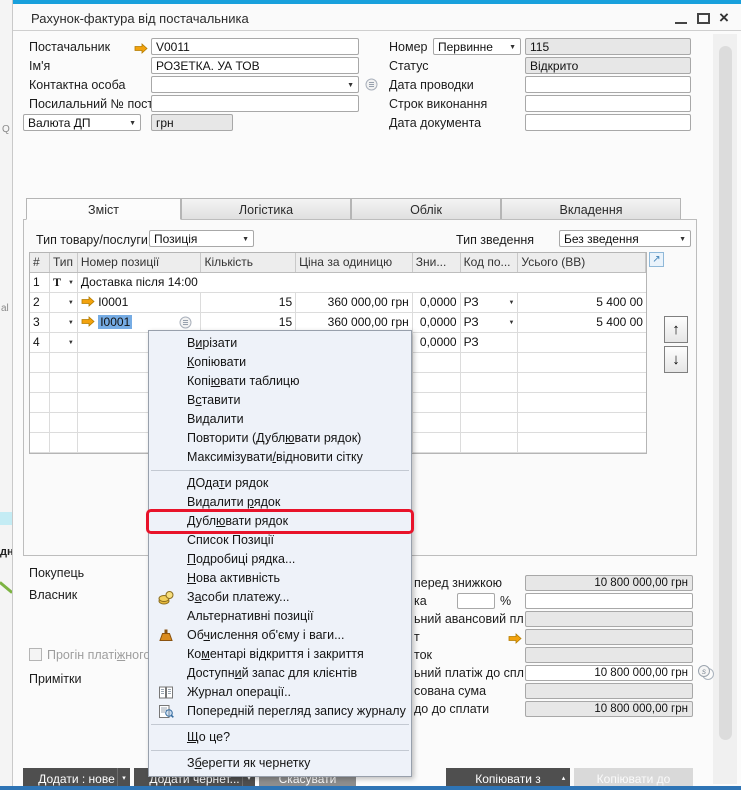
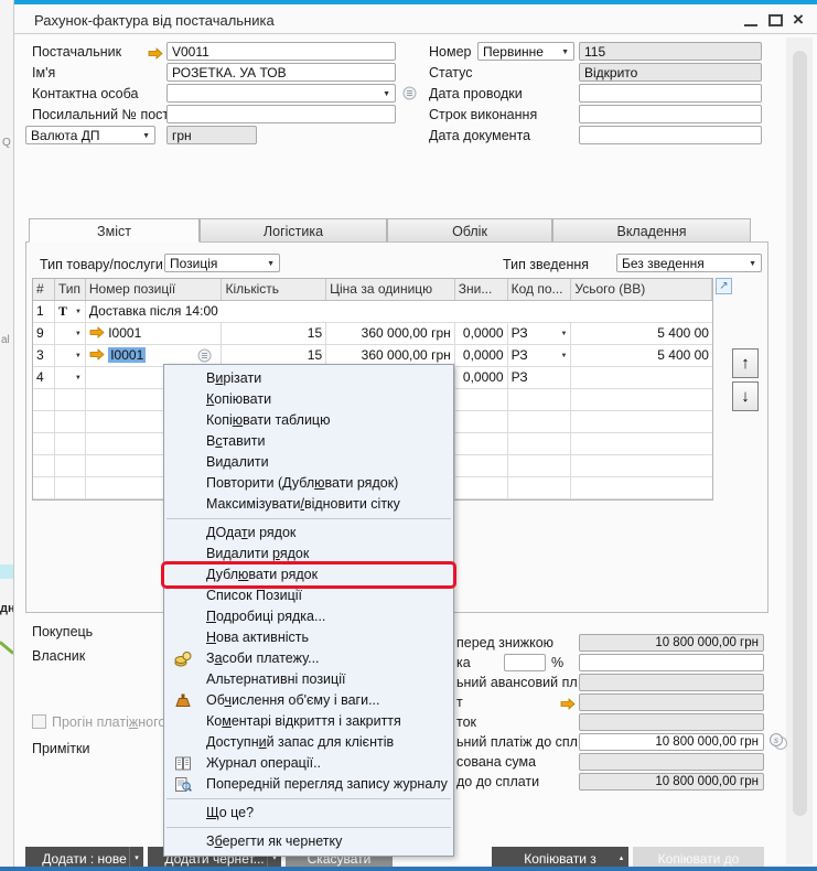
  Q
  al
  дн
  Рахунок-фактура від постачальника
  ×
  Постачальник
  V0011
  Ім'я
  РОЗЕТКА. УА ТОВ
  Контактна особа
  Посилальний № пост
  Валюта ДП
  грн
  Номер
  Первинне
  115
  Статус
  Відкрито
  Дата проводки
  Строк виконання
  Дата документа
  Зміст
  Логістика
  Облік
  Вкладення
  Тип товару/послуги
  Позиція
  Тип зведення
  Без зведення
  #
  Тип
  Номер позиції
  Кількість
  Ціна за одиницю
  Зни...
  Код по...
  Усього (ВВ)
  1
  T
  Доставка після 14:00
- 2
+ 9
  I0001
  15
  360 000,00 грн
  0,0000
  РЗ
  5 400 00
  3
  I0001
  15
  360 000,00 грн
  0,0000
  РЗ
  5 400 00
  4
  0,0000
  РЗ
  ↗
  ↑
  ↓
  Покупець
  Власник
  Прогін платіжного
  Примітки
  перед знижкою
  10 800 000,00 грн
  ка
  %
  ьний авансовий пл
  т
  ток
  ьний платіж до спл
  10 800 000,00 грн
  s
  сована сума
  до до сплати
  10 800 000,00 грн
  Додати : нове
  Додати чернет...
  Скасувати
  Копіювати з
  Копіювати до
  Вирізати
  Копіювати
  Копіювати таблицю
  Вставити
  Видалити
  Повторити (Дублювати рядок)
  Максимізувати/відновити сітку
  ДОдати рядок
  Видалити рядок
  Дублювати рядок
  Список Позиції
  Подробиці рядка...
  Нова активність
  Засоби платежу...
  Альтернативні позиції
  Обчислення об'єму і ваги...
  Коментарі відкриття і закриття
  Доступний запас для клієнтів
  Журнал операції..
  Попередній перегляд запису журналу
  Що це?
  Зберегти як чернетку
